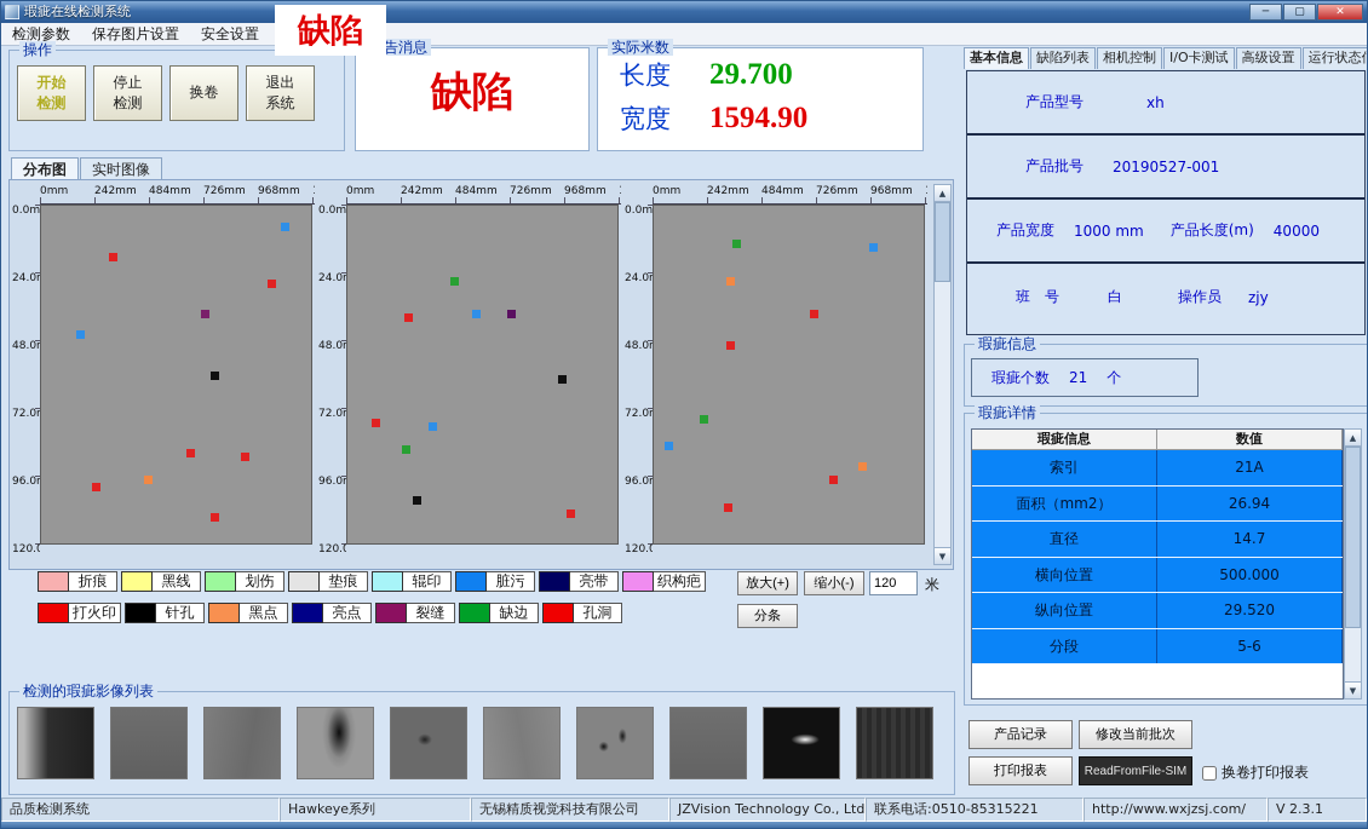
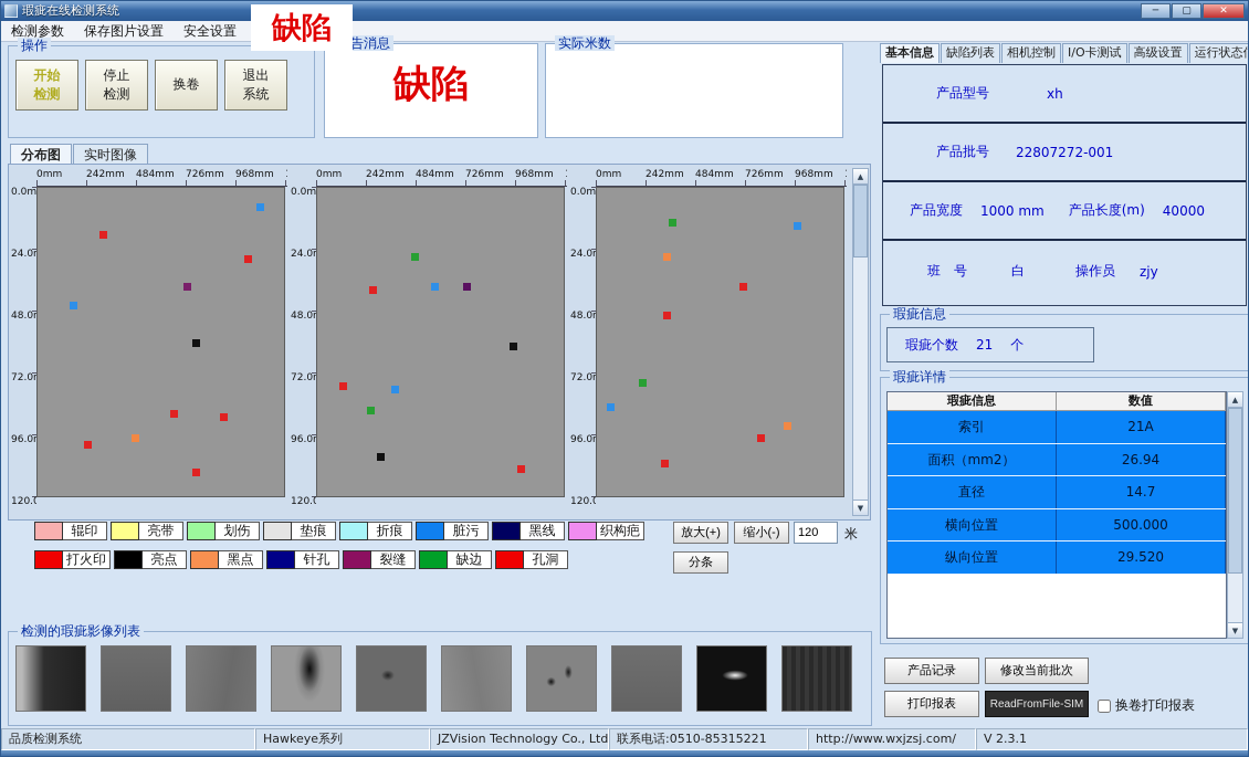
  瑕疵在线检测系统
  ─
  ▢
  ✕
  检测参数
  保存图片设置
  安全设置
  操作
  开始
  检测
  停止
  检测
  换卷
  退出
  系统
  告消息
  缺陷
  实际米数
- 长度
- 29.700
- 宽度
- 1594.90
  分布图
  实时图像
  0mm
  242mm
  484mm
  726mm
  968mm
  0.0m
  24.0
  48.0
  72.0
  96.0
  120.0
  0mm
  242mm
  484mm
  726mm
  968mm
  0.0m
  24.0
  48.0
  72.0
  96.0
  120.0
  0mm
  242mm
  484mm
  726mm
  968mm
  0.0m
  24.0
  48.0
  72.0
  96.0
  120.0
  ▲
  ▼
- 折痕
+ 辊印
- 黑线
+ 亮带
  划伤
  垫痕
- 辊印
+ 折痕
  脏污
- 亮带
+ 黑线
  织构疤
  打火印
- 针孔
+ 亮点
  黑点
- 亮点
+ 针孔
  裂缝
  缺边
  孔洞
  放大(+)
  缩小(-)
  120
  米
  分条
  检测的瑕疵影像列表
  基本信息
  缺陷列表
  相机控制
  I/O卡测试
  高级设置
  产品型号
  xh
  产品批号
- 20190527-001
+ 22807272-001
  产品宽度
  1000 mm
  产品长度(m)
  40000
  班 号
  白
  操作员
  zjy
  瑕疵信息
  瑕疵个数
  21
  个
  缺陷
  瑕疵详情
  瑕疵信息
  数值
  索引
  21A
  面积（mm2）
  26.94
  直径
  14.7
  横向位置
  500.000
  纵向位置
  29.520
- 分段
- 5-6
  ▲
  ▼
  产品记录
  修改当前批次
  打印报表
  ReadFromFile-SIM
  换卷打印报表
  品质检测系统
  Hawkeye系列
- 无锡精质视觉科技有限公司
  JZVision Technology Co., Ltd
  联系电话:0510-85315221
  http://www.wxjzsj.com/
  V 2.3.1
